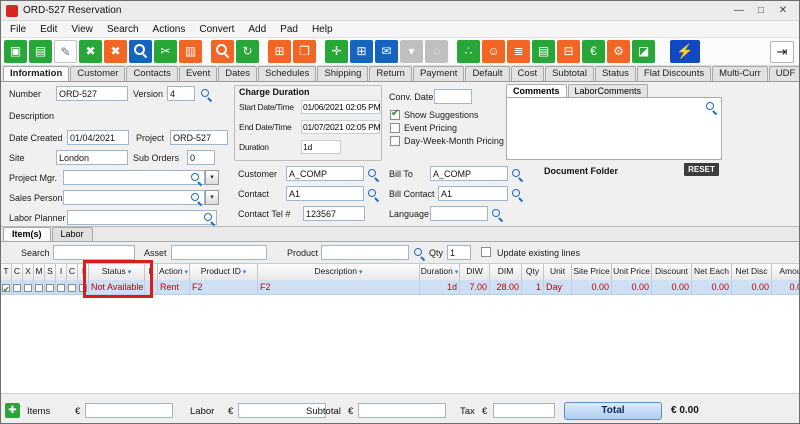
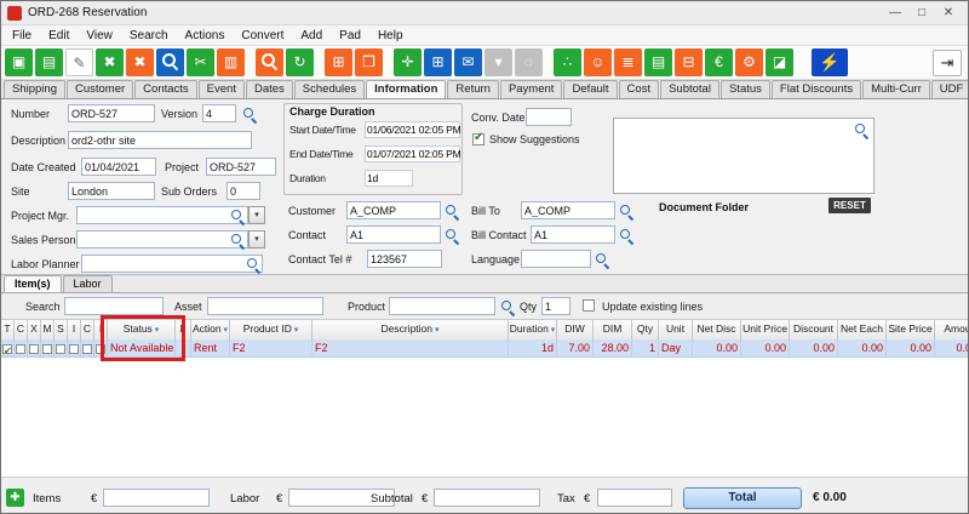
- ORD-527 Reservation
+ ORD-268 Reservation
  —
  □
  ✕
  File
  Edit
  View
  Search
  Actions
  Convert
  Add
  Pad
  Help
  ▣
  ▤
  ✎
  ✖
  ✖
  ✂
  ▥
  ↻
  ⊞
  ❒
  ✛
  ⊞
  ✉
  ▾
  ◌
  ∴
  ☺
  ≣
  ▤
  ⊟
  €
  ⚙
  ◪
  ⚡
  ⇥
- Information
+ Shipping
  Customer
  Contacts
  Event
  Dates
  Schedules
- Shipping
+ Information
  Return
  Payment
  Default
  Cost
  Subtotal
  Status
  Flat Discounts
  Multi-Curr
  UDF
  Number
  ORD-527
  Version
  4
  Description
+ ord2-othr site
  Date Created
  01/04/2021
  Project
  ORD-527
  Site
  London
  Sub Orders
  0
  Project Mgr.
  Sales Person
  Labor Planner
  Charge Duration
  Start Date/Time
  01/06/2021 02:05 PM
  End Date/Time
  01/07/2021 02:05 PM
  Duration
  1d
  Customer
  A_COMP
  Contact
  A1
  Contact Tel #
  123567
  Conv. Date
  Show Suggestions
- Event Pricing
- Day-Week-Month Pricing
  Bill To
  A_COMP
  Bill Contact
  A1
  Language
- Comments
- LaborComments
  Document Folder
  RESET
  Item(s)
  Labor
  Search
  Asset
  Product
  Qty
  1
  Update existing lines
  T
  C
  X
  M
  S
  I
  C
  I
  Status
  L
  Action
  Product ID
  Description
  Duration
  DIW
  DIM
  Qty
  Unit
- Site Price
+ Net Disc
  Unit Price
  Discount
  Net Each
- Net Disc
+ Site Price
  Amo
  Not Available
  Rent
  F2
  F2
  1d
  7.00
  28.00
  1
  Day
  0.00
  0.00
  0.00
  0.00
  0.00
  ✚
  Items
  €
  Labor
  €
  Subtotal
  €
  Tax
  €
  Total
  € 0.00
